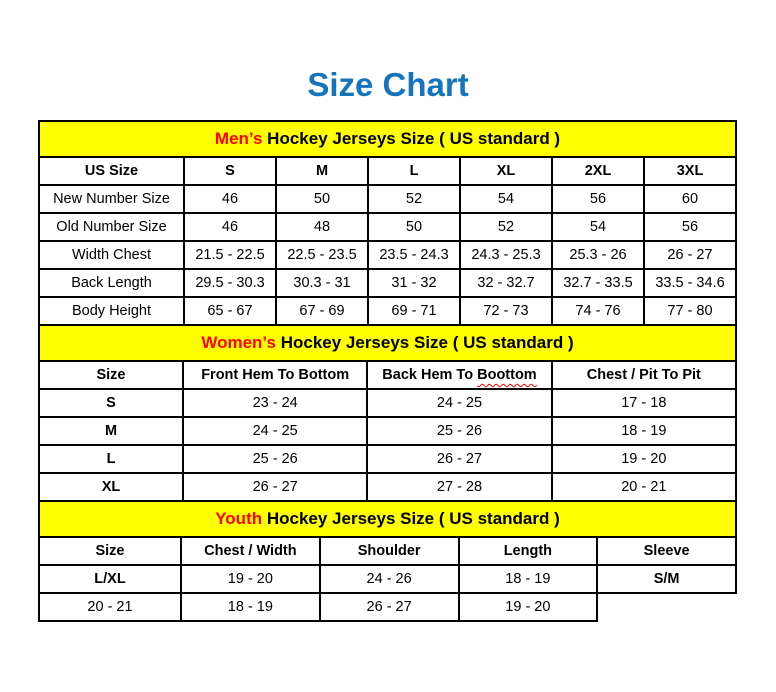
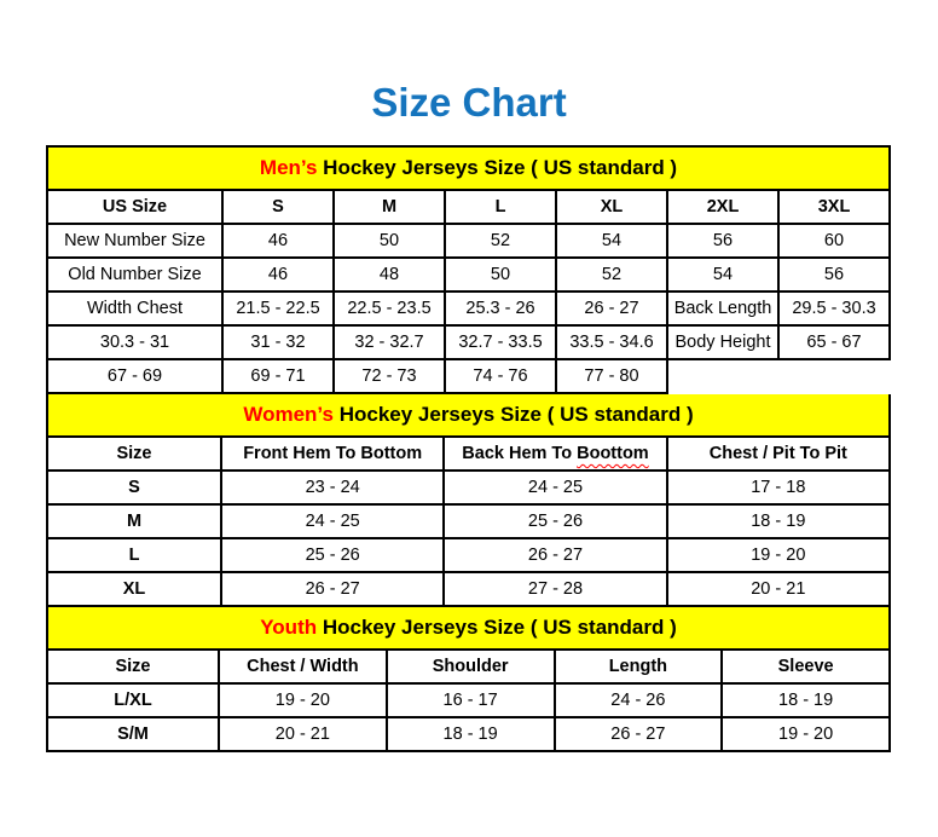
  Size Chart
  Men’s
  Hockey Jerseys Size ( US standard )
  US Size
  S
  M
  L
  XL
  2XL
  3XL
  New Number Size
  46
  50
  52
  54
  56
  60
  Old Number Size
  46
  48
  50
  52
  54
  56
  Width Chest
  21.5 - 22.5
  22.5 - 23.5
- 23.5 - 24.3
- 24.3 - 25.3
  25.3 - 26
  26 - 27
  Back Length
  29.5 - 30.3
  30.3 - 31
  31 - 32
  32 - 32.7
  32.7 - 33.5
  33.5 - 34.6
  Body Height
  65 - 67
  67 - 69
  69 - 71
  72 - 73
  74 - 76
  77 - 80
  Women’s
  Hockey Jerseys Size ( US standard )
  Size
  Front Hem To Bottom
  Back Hem To
  Boottom
  Chest / Pit To Pit
  S
  23 - 24
  24 - 25
  17 - 18
  M
  24 - 25
  25 - 26
  18 - 19
  L
  25 - 26
  26 - 27
  19 - 20
  XL
  26 - 27
  27 - 28
  20 - 21
  Youth
  Hockey Jerseys Size ( US standard )
  Size
  Chest / Width
  Shoulder
  Length
  Sleeve
  L/XL
  19 - 20
+ 16 - 17
  24 - 26
  18 - 19
  S/M
  20 - 21
  18 - 19
  26 - 27
  19 - 20
